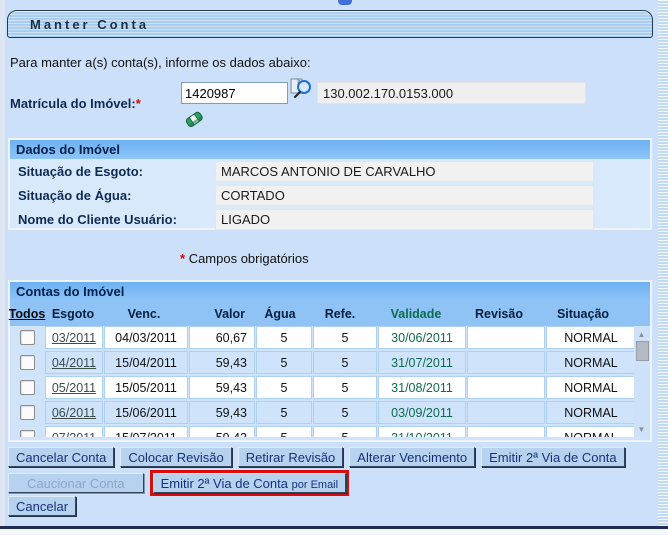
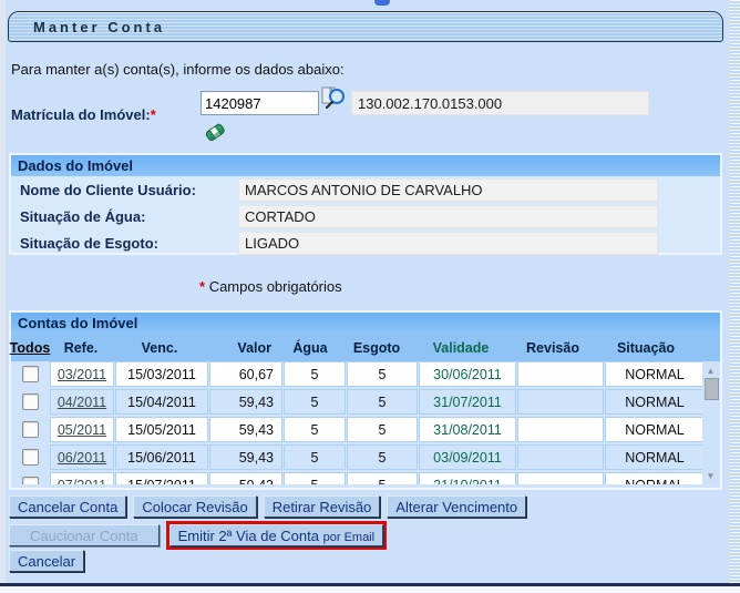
  Manter Conta
  Para manter a(s) conta(s), informe os dados abaixo:
  Matrícula do Imóvel:*
  1420987
  130.002.170.0153.000
  Dados do Imóvel
- Situação de Esgoto:
+ Nome do Cliente Usuário:
  MARCOS ANTONIO DE CARVALHO
  Situação de Água:
  CORTADO
- Nome do Cliente Usuário:
+ Situação de Esgoto:
  LIGADO
  * Campos obrigatórios
  Contas do Imóvel
  Todos
- Esgoto
+ Refe.
  Venc.
  Valor
  Água
- Refe.
+ Esgoto
  Validade
  Revisão
  Situação
  03/2011
- 04/03/2011
+ 15/03/2011
  60,67
  5
  5
  30/06/2011
  NORMAL
  04/2011
  15/04/2011
  59,43
  5
  5
  31/07/2011
  NORMAL
  05/2011
  15/05/2011
  59,43
  5
  5
  31/08/2011
  NORMAL
  06/2011
  15/06/2011
  59,43
  5
  5
  03/09/2011
  NORMAL
  ▲
  ▼
  Cancelar Conta
  Colocar Revisão
  Retirar Revisão
  Alterar Vencimento
- Emitir 2ª Via de Conta
  Caucionar Conta
  Emitir 2ª Via de Conta por Email
  Cancelar
